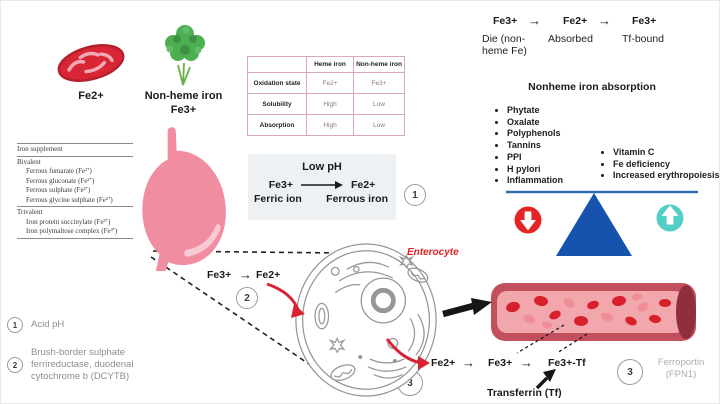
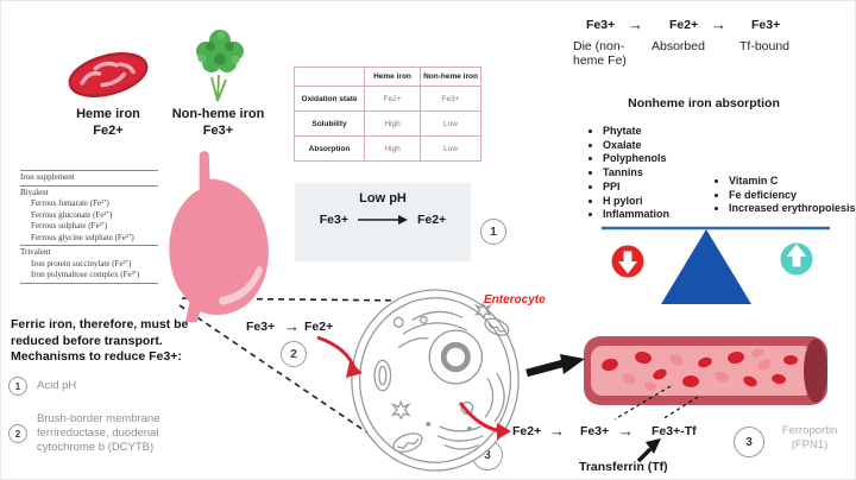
+ Heme iron
  Fe2+
  Non-heme iron
  Fe3+
  Fe3+
  →
  Fe2+
  →
  Fe3+
  Die (non-heme Fe)
  Absorbed
  Tf-bound
  Iron supplement
  Bivalent
  Ferrous fumarate (Fe²⁺)
  Ferrous gluconate (Fe²⁺)
  Ferrous sulphate (Fe²⁺)
  Ferrous glycine sulphate (Fe²⁺)
  Trivalent
  Iron protein succinylate (Fe³⁺)
  Iron polymaltose complex (Fe³⁺)
  Low pH
  Fe3+
  Fe2+
- Ferric ion
- Ferrous iron
  1
  Nonheme iron absorption
  Phytate
  Oxalate
  Polyphenols
  Tannins
  PPI
  H pylori
  Inflammation
  Vitamin C
  Fe deficiency
  Increased erythropoiesis
+ Ferric iron, therefore, must be reduced before transport. Mechanisms to reduce Fe3+:
  1
  Acid pH
  2
- Brush-border sulphate ferrireductase, duodenal cytochrome b (DCYTB)
+ Brush-border membrane ferrireductase, duodenal cytochrome b (DCYTB)
  Fe3+
  →
  Fe2+
  2
  Enterocyte
  Fe2+
  →
  Fe3+
  →
  Fe3+-Tf
  Transferrin (Tf)
  3
  3
  Ferroportin
  (FPN1)
